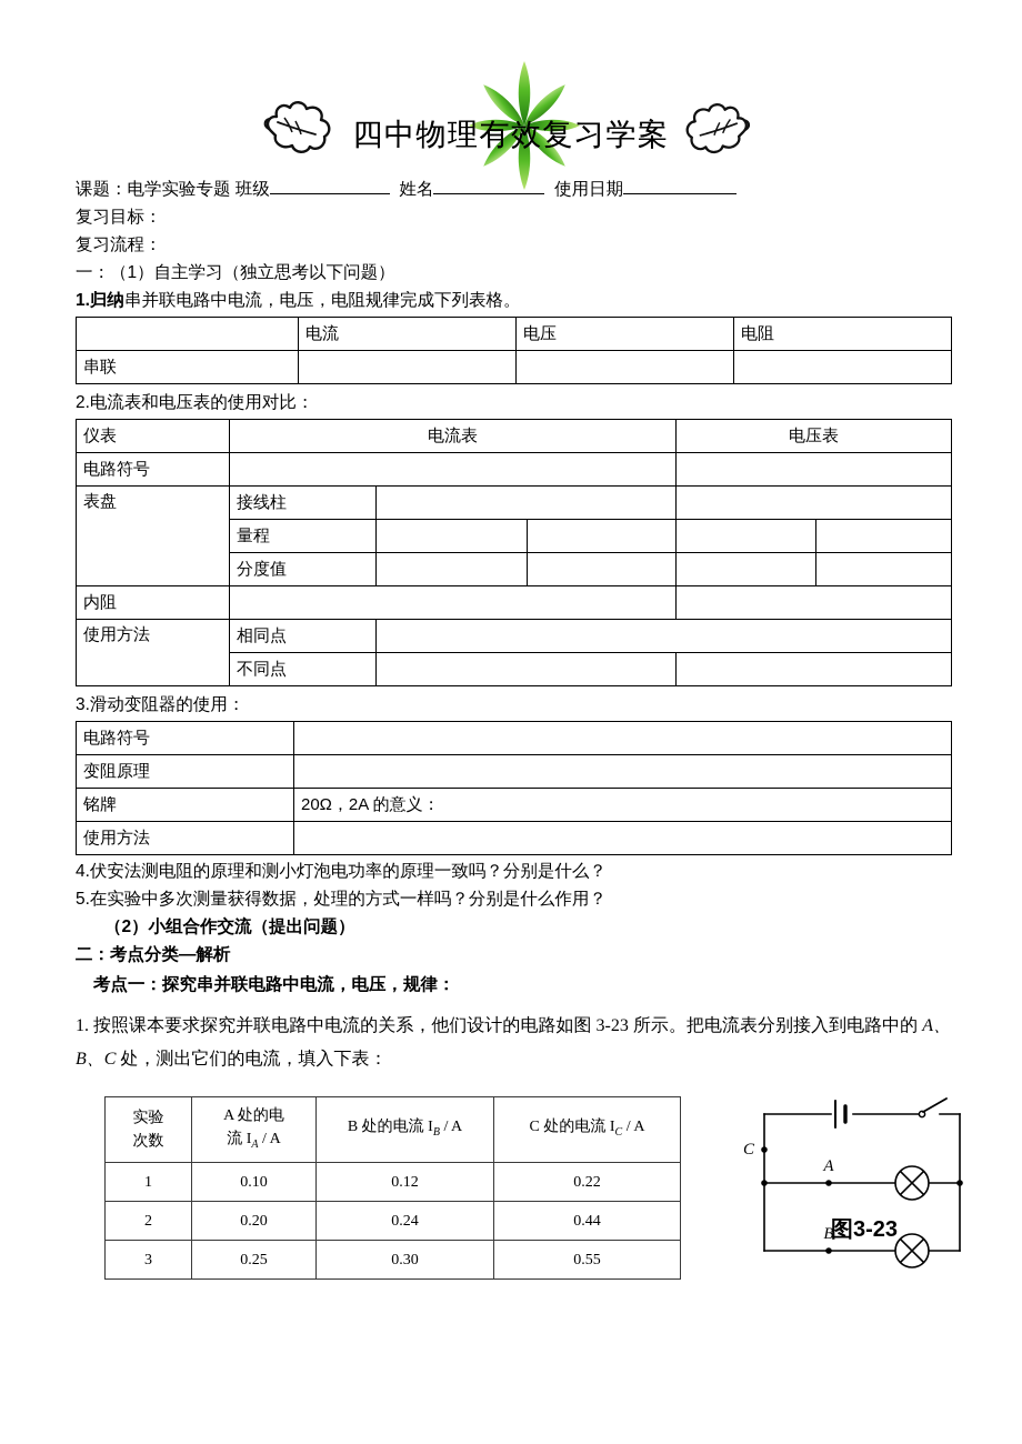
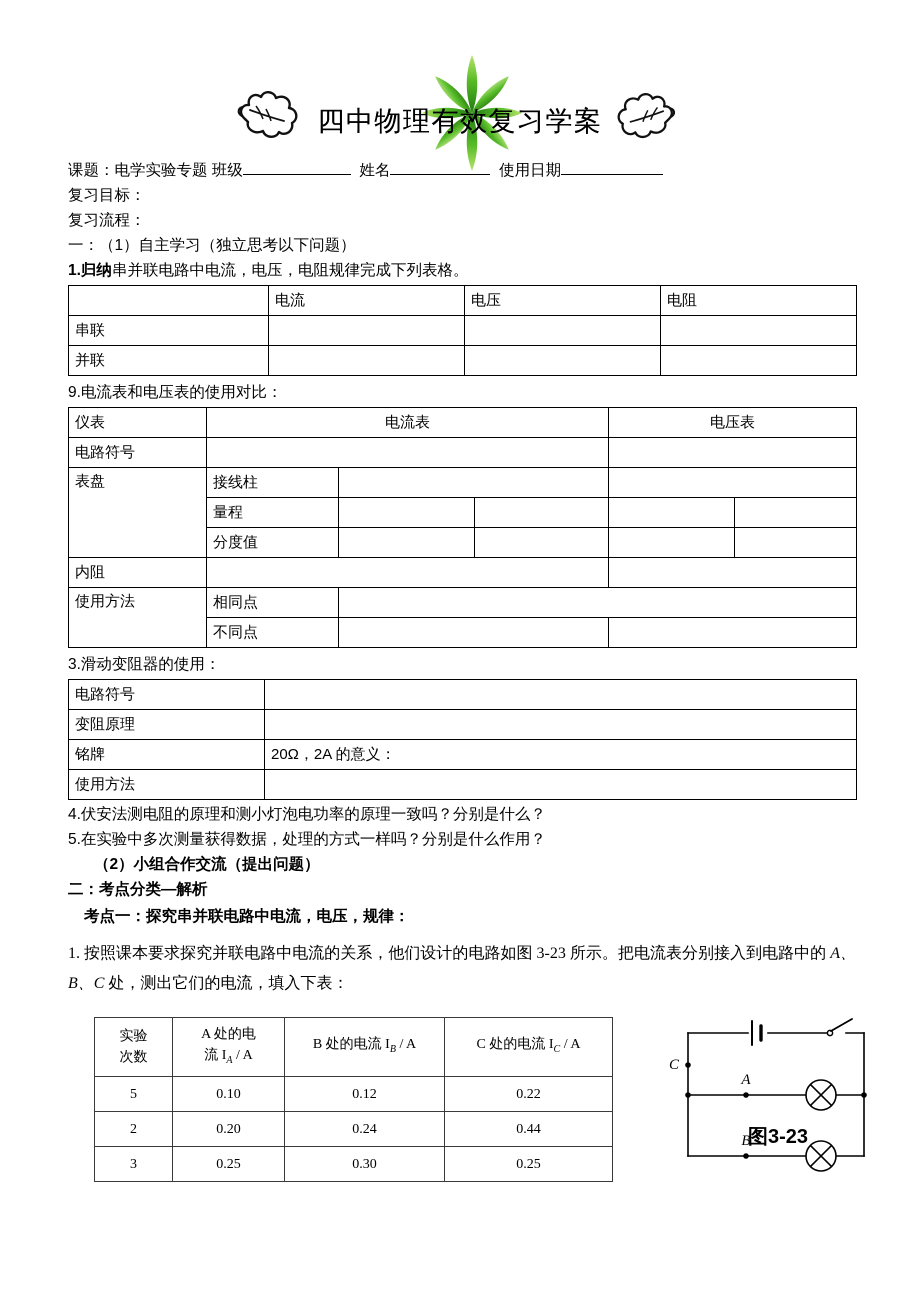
  四中物理有效复习学案
  课题：电学实验专题 班级 姓名 使用日期
  复习目标：
  复习流程：
  一：（1）自主学习（独立思考以下问题）
  1.归纳串并联电路中电流，电压，电阻规律完成下列表格。
  	电流	电压	电阻
  串联
+ 并联
- 2.电流表和电压表的使用对比：
+ 9.电流表和电压表的使用对比：
  仪表	电流表	电压表
  电路符号
  表盘	接线柱
  量程
  分度值
  内阻
  使用方法	相同点
  不同点
  3.滑动变阻器的使用：
  电路符号
  变阻原理
  铭牌	20Ω，2A 的意义：
  使用方法
  4.伏安法测电阻的原理和测小灯泡电功率的原理一致吗？分别是什么？
  5.在实验中多次测量获得数据，处理的方式一样吗？分别是什么作用？
  （2）小组合作交流（提出问题）
  二：考点分类—解析
  考点一：探究串并联电路中电流，电压，规律：
  1. 按照课本要求探究并联电路中电流的关系，他们设计的电路如图 3-23 所示。把电流表分别接入到电路中的 A、B、C 处，测出它们的电流，填入下表：
  实验 次数	A 处的电 流 IA / A	B 处的电流 IB / A	C 处的电流 IC / A
- 1	0.10	0.12	0.22
+ 5	0.10	0.12	0.22
  2	0.20	0.24	0.44
- 3	0.25	0.30	0.55
+ 3	0.25	0.30	0.25
  C
  A
  B
  图3-23
